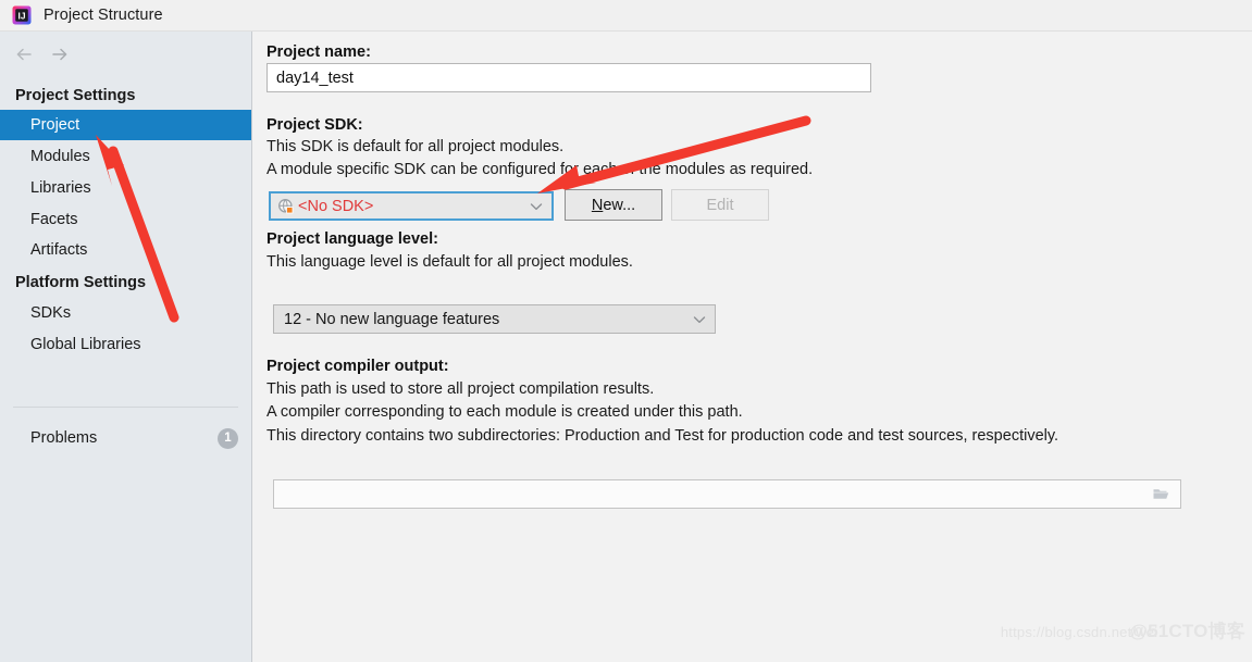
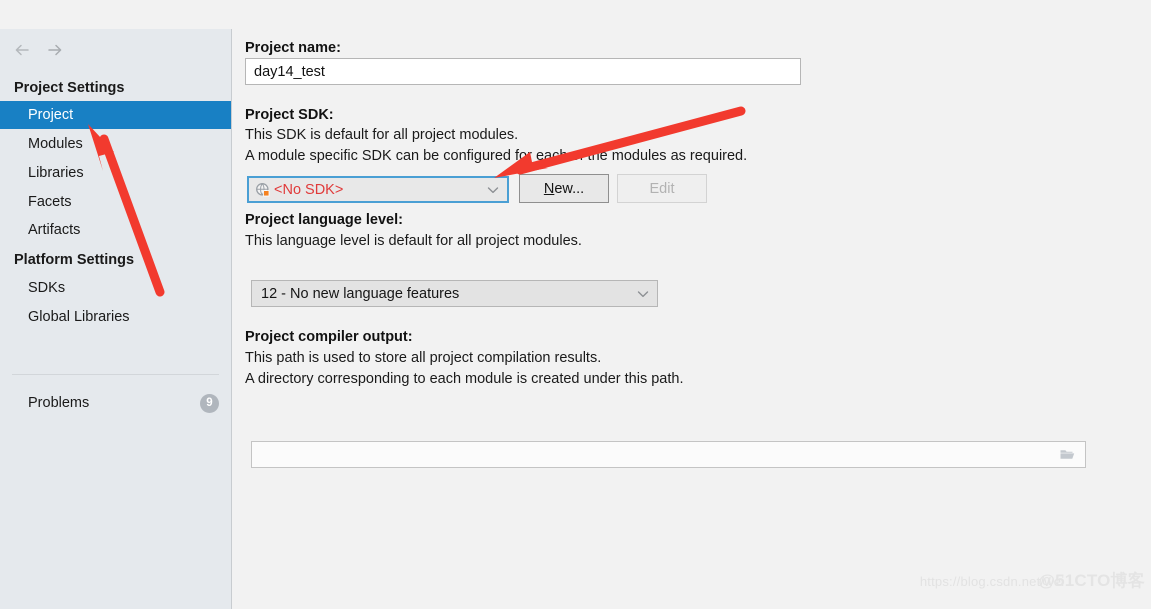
- IJ
- Project Structure
  Project Settings
  Project
  Modules
  Libraries
  Facets
  Artifacts
  Platform Settings
  SDKs
  Global Libraries
  Problems
- 1
+ 9
  Project name:
  day14_test
  Project SDK:
  This SDK is default for all project modules.
  A module specific SDK can be configured fo eahe modules as required.
  <No SDK>
  New...
  Edit
  Project language level:
  This language level is default for all project modules.
  12 - No new language features
  Project compiler output:
  This path is used to store all project compilation results.
- A compiler corresponding to each module is created under this path.
+ A directory corresponding to each module is created under this path.
- This directory contains two subdirectories: Production and Test for production code and test sources, respectively.
